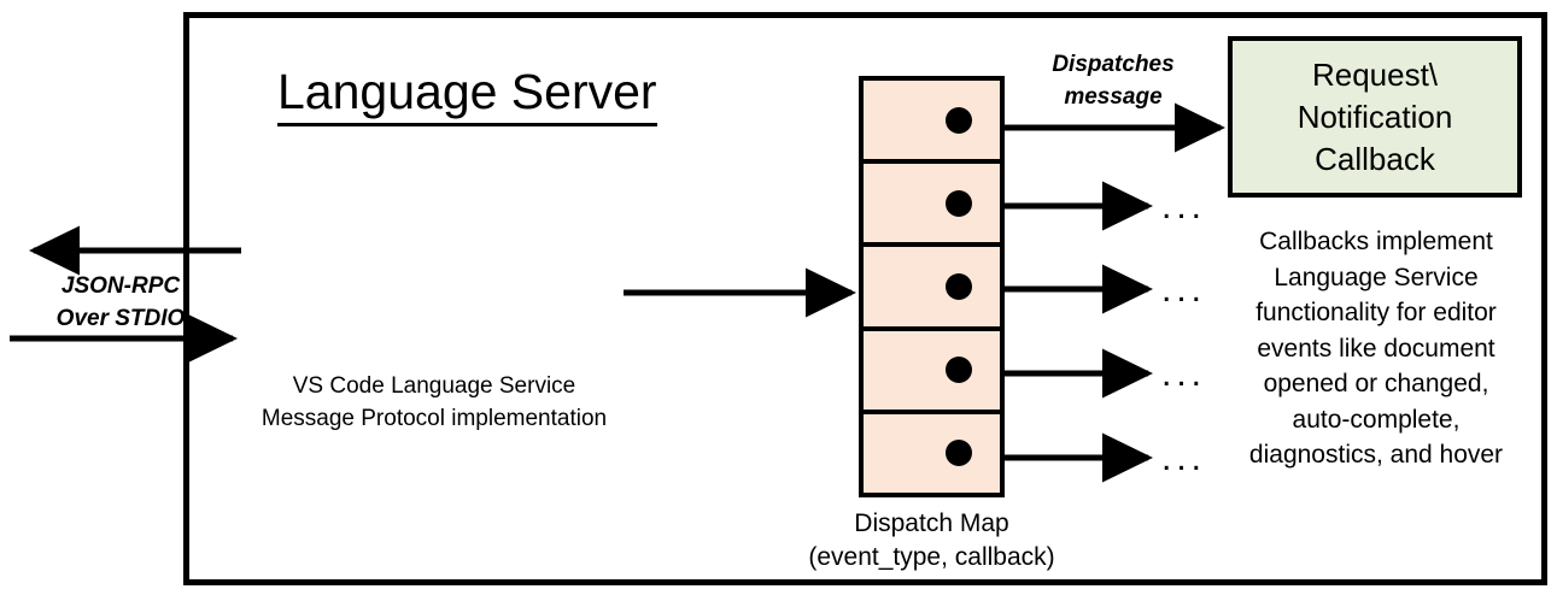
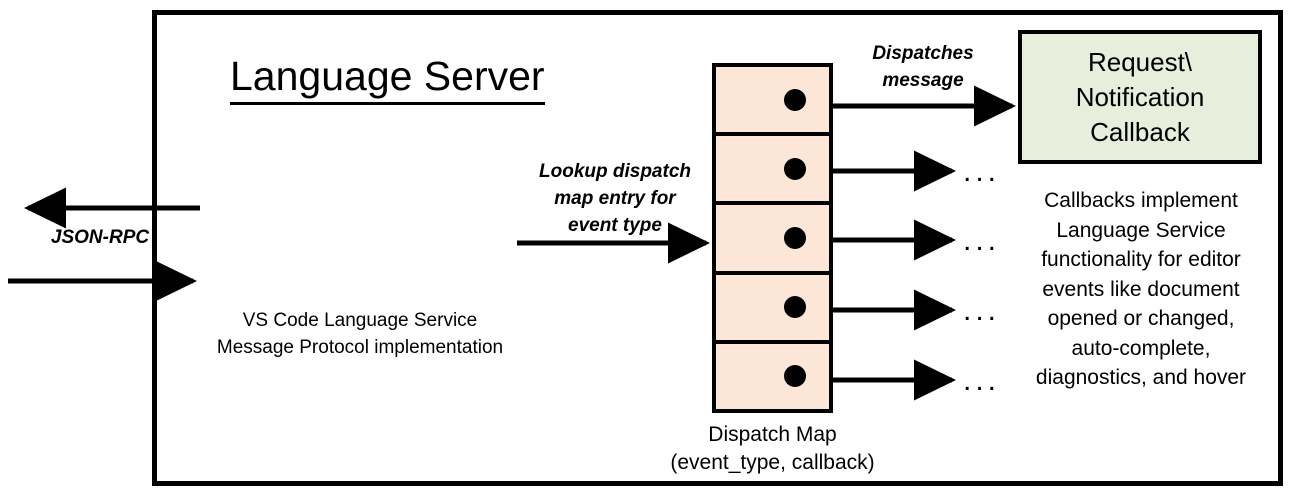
  Language Server
  JSON-RPC
- Over STDIO
  VS Code Language Service
  Message Protocol implementation
+ Lookup dispatch
+ map entry for
+ event type
  Dispatches
  message
  Dispatch Map
  (event_type, callback)
  ...
  ...
  ...
  ...
  Request\
  Notification
  Callback
  Callbacks implement
  Language Service
  functionality for editor
  events like document
  opened or changed,
  auto-complete,
  diagnostics, and hover
